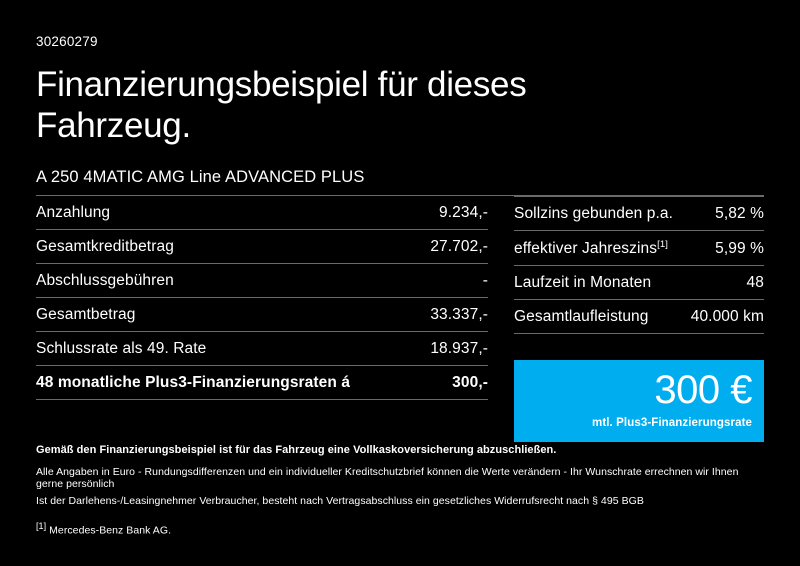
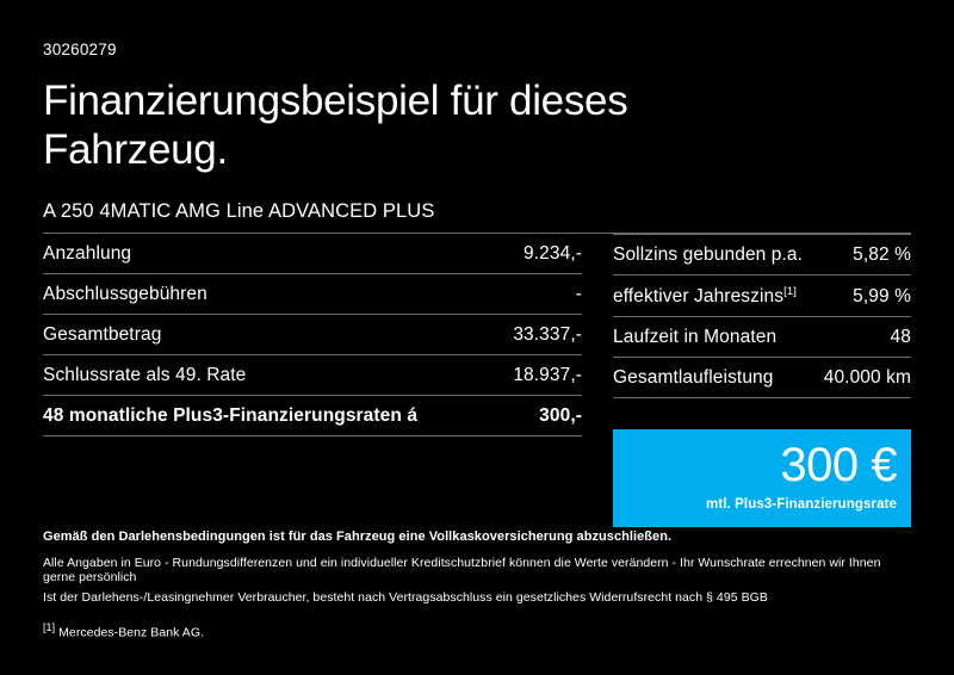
  30260279
  Finanzierungsbeispiel für dieses Fahrzeug.
  A 250 4MATIC AMG Line ADVANCED PLUS
  Anzahlung
  9.234,-
- Gesamtkreditbetrag
- 27.702,-
  Abschlussgebühren
  -
  Gesamtbetrag
  33.337,-
  Schlussrate als 49. Rate
  18.937,-
  48 monatliche Plus3-Finanzierungsraten á
  300,-
  Sollzins gebunden p.a.
  5,82 %
  effektiver Jahreszins[1]
  5,99 %
  Laufzeit in Monaten
  48
  Gesamtlaufleistung
  40.000 km
  300 €
  mtl. Plus3-Finanzierungsrate
- Gemäß den Finanzierungsbeispiel ist für das Fahrzeug eine Vollkaskoversicherung abzuschließen.
+ Gemäß den Darlehensbedingungen ist für das Fahrzeug eine Vollkaskoversicherung abzuschließen.
  Alle Angaben in Euro - Rundungsdifferenzen und ein individueller Kreditschutzbrief können die Werte verändern - Ihr Wunschrate errechnen wir Ihnen gerne persönlich
  Ist der Darlehens-/Leasingnehmer Verbraucher, besteht nach Vertragsabschluss ein gesetzliches Widerrufsrecht nach § 495 BGB
  [1] Mercedes-Benz Bank AG.
